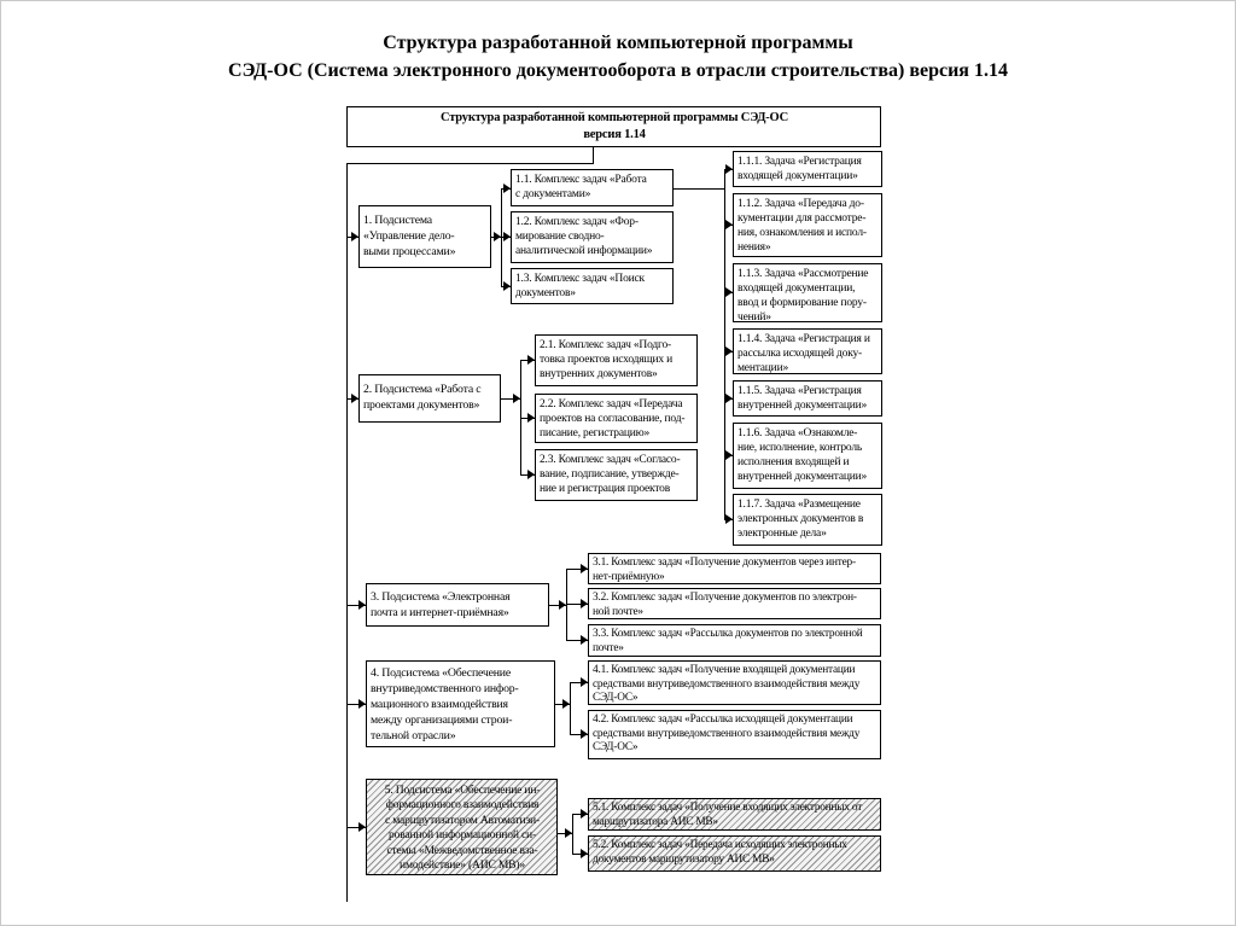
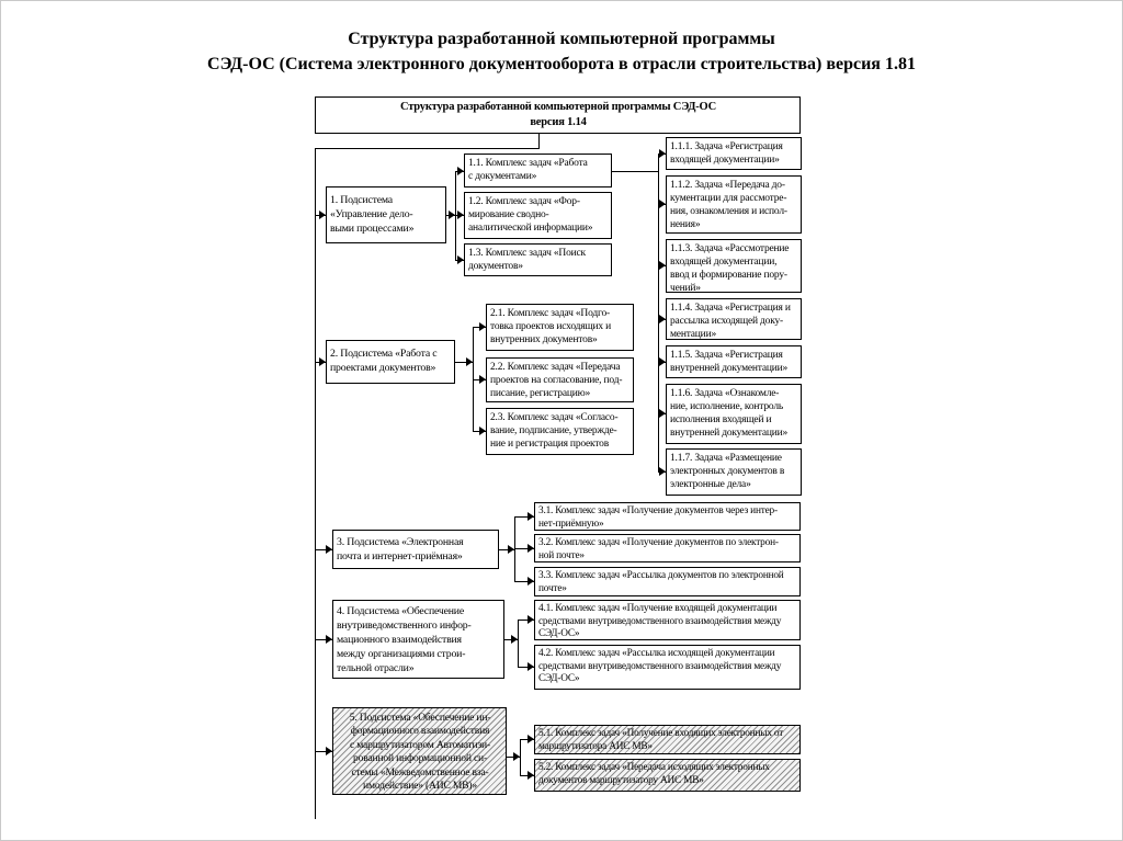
  Структура разработанной компьютерной программы
- СЭД-ОС (Система электронного документооборота в отрасли строительства) версия 1.14
+ СЭД-ОС (Система электронного документооборота в отрасли строительства) версия 1.81
  Структура разработанной компьютерной программы СЭД-ОС
  версия 1.14
  1. Подсистема
  «Управление дело-
  выми процессами»
  2. Подсистема «Работа с
  проектами документов»
  3. Подсистема «Электронная
  почта и интернет-приёмная»
  4. Подсистема «Обеспечение
  внутриведомственного инфор-
  мационного взаимодействия
  между организациями строи-
  тельной отрасли»
  5. Подсистема «Обеспечение ин-
  формационного взаимодействия
  с маршрутизатором Автоматизи-
  рованной информационной си-
  стемы «Межведомственное вза-
  имодействие» (АИС МВ)»
  1.1. Комплекс задач «Работа
  с документами»
  1.2. Комплекс задач «Фор-
  мирование сводно-
  аналитической информации»
  1.3. Комплекс задач «Поиск
  документов»
  2.1. Комплекс задач «Подго-
  товка проектов исходящих и
  внутренних документов»
  2.2. Комплекс задач «Передача
  проектов на согласование, под-
  писание, регистрацию»
  2.3. Комплекс задач «Согласо-
  вание, подписание, утвержде-
  ние и регистрация проектов
  3.1. Комплекс задач «Получение документов через интер-
  нет-приёмную»
  3.2. Комплекс задач «Получение документов по электрон-
  ной почте»
  3.3. Комплекс задач «Рассылка документов по электронной
  почте»
  4.1. Комплекс задач «Получение входящей документации
  средствами внутриведомственного взаимодействия между
  СЭД-ОС»
  4.2. Комплекс задач «Рассылка исходящей документации
  средствами внутриведомственного взаимодействия между
  СЭД-ОС»
  5.1. Комплекс задач «Получение входящих электронных от
  маршрутизатора АИС МВ»
  5.2. Комплекс задач «Передача исходящих электронных
  документов маршрутизатору АИС МВ»
  1.1.1. Задача «Регистрация
  входящей документации»
  1.1.2. Задача «Передача до-
  кументации для рассмотре-
  ния, ознакомления и испол-
  нения»
  1.1.3. Задача «Рассмотрение
  входящей документации,
  ввод и формирование пору-
  чений»
  1.1.4. Задача «Регистрация и
  рассылка исходящей доку-
  ментации»
  1.1.5. Задача «Регистрация
  внутренней документации»
  1.1.6. Задача «Ознакомле-
  ние, исполнение, контроль
  исполнения входящей и
  внутренней документации»
  1.1.7. Задача «Размещение
  электронных документов в
  электронные дела»
